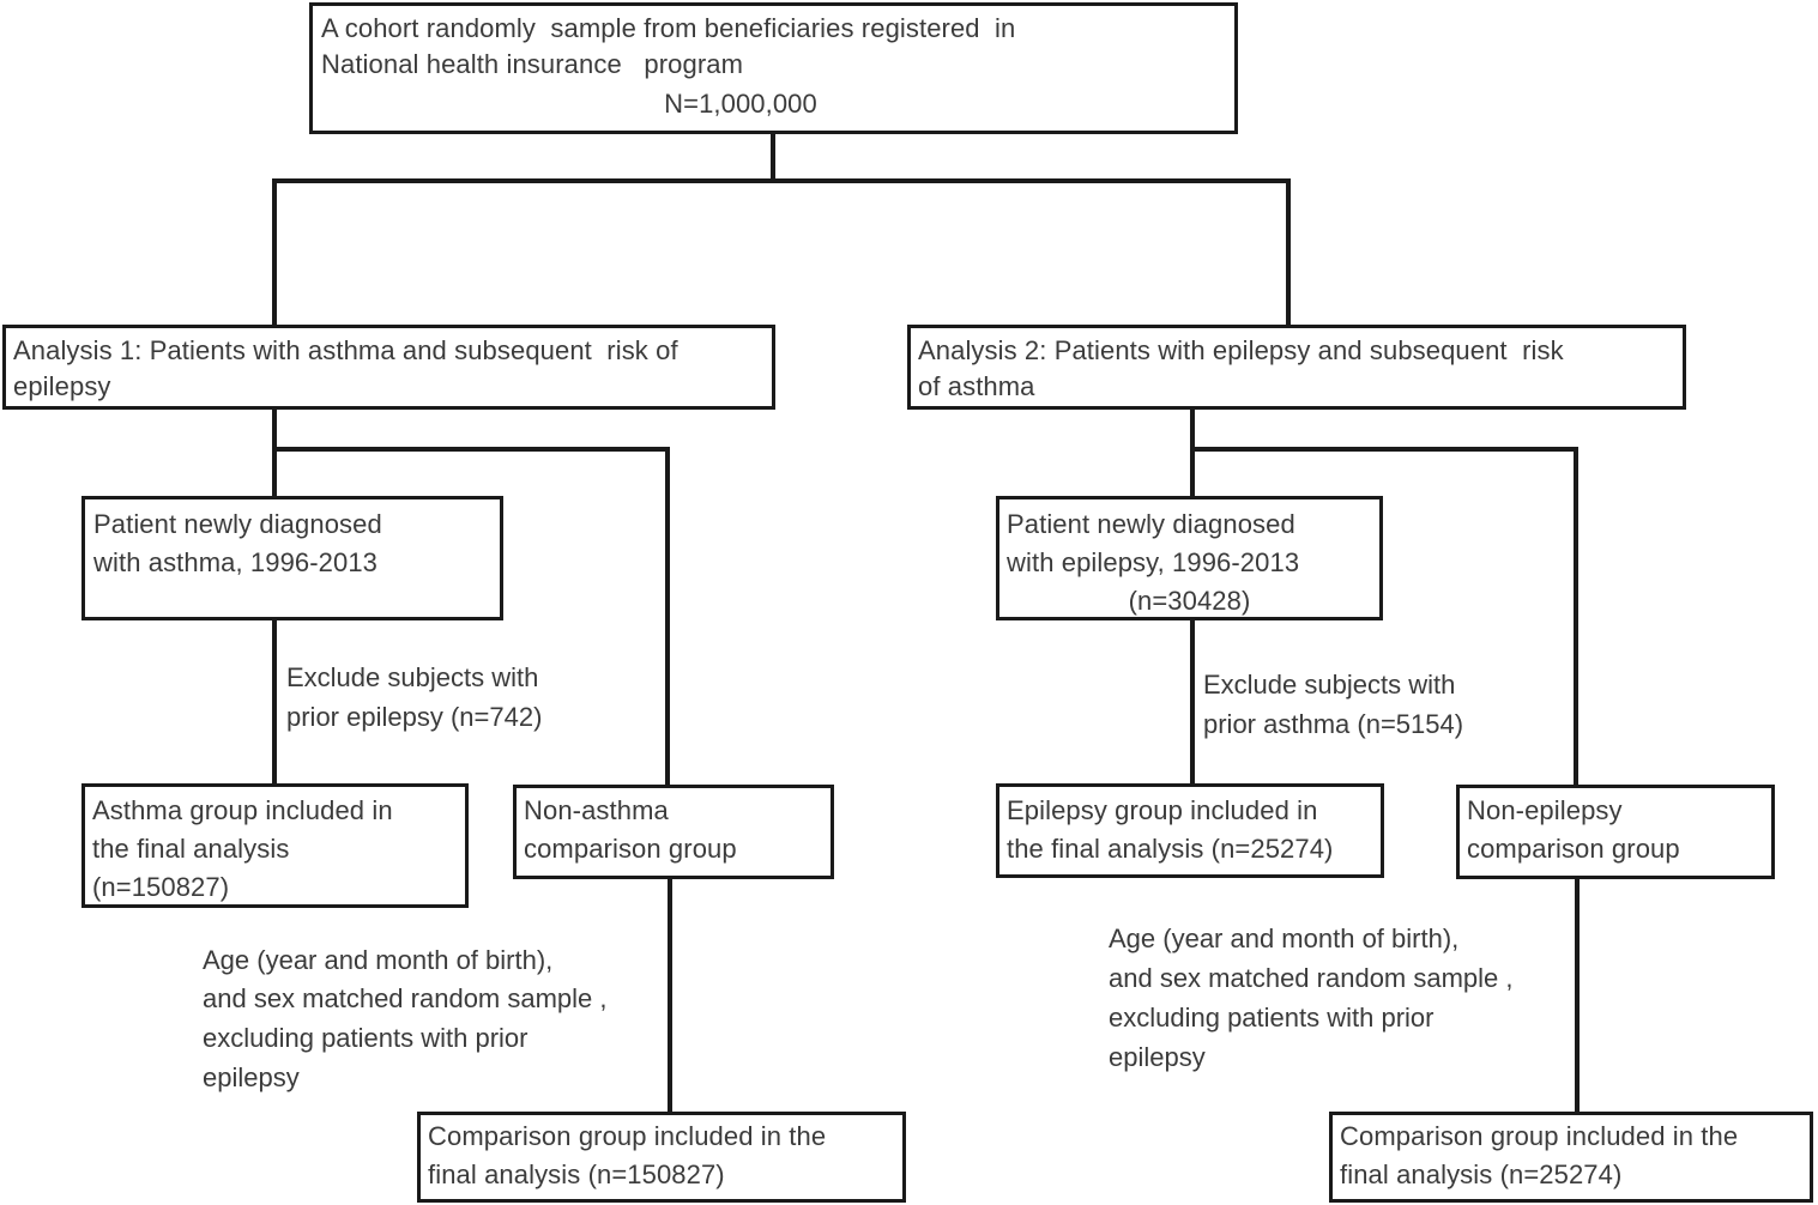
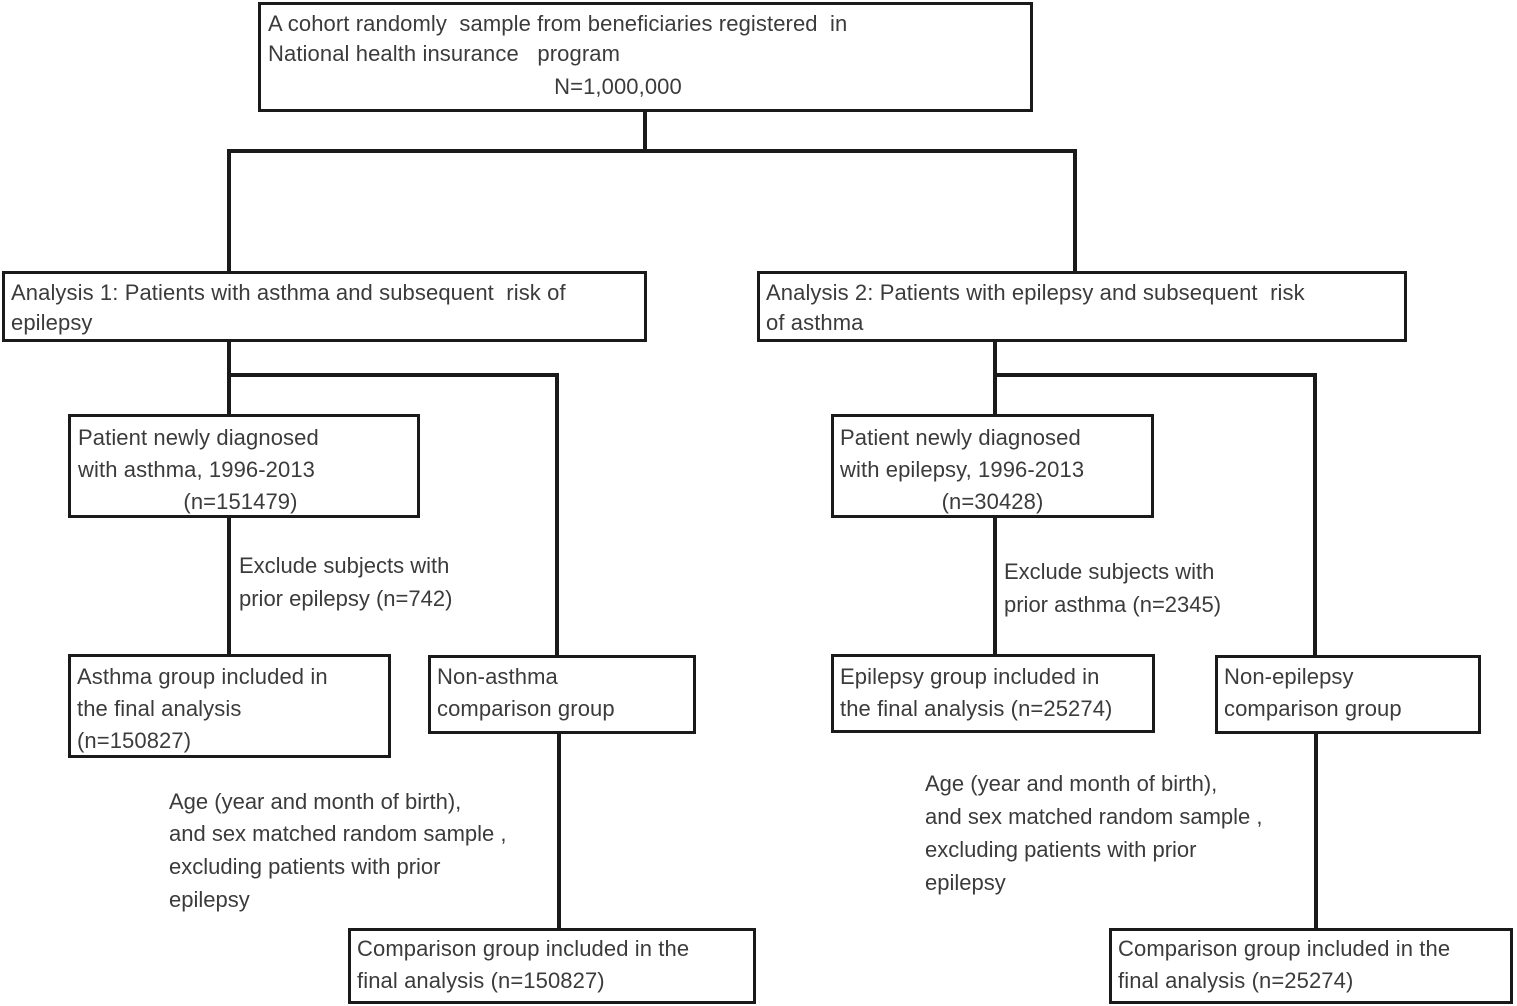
  A cohort randomly sample from beneficiaries registered in
  National health insurance program
  N=1,000,000
  Analysis 1: Patients with asthma and subsequent risk of
  epilepsy
  Analysis 2: Patients with epilepsy and subsequent risk
  of asthma
  Patient newly diagnosed
  with asthma, 1996-2013
+ (n=151479)
  Patient newly diagnosed
  with epilepsy, 1996-2013
  (n=30428)
  Exclude subjects with
  prior epilepsy (n=742)
  Exclude subjects with
- prior asthma (n=5154)
+ prior asthma (n=2345)
  Asthma group included in
  the final analysis
  (n=150827)
  Non-asthma
  comparison group
  Epilepsy group included in
  the final analysis (n=25274)
  Non-epilepsy
  comparison group
  Age (year and month of birth),
  and sex matched random sample ,
  excluding patients with prior
  epilepsy
  Age (year and month of birth),
  and sex matched random sample ,
  excluding patients with prior
  epilepsy
  Comparison group included in the
  final analysis (n=150827)
  Comparison group included in the
  final analysis (n=25274)
